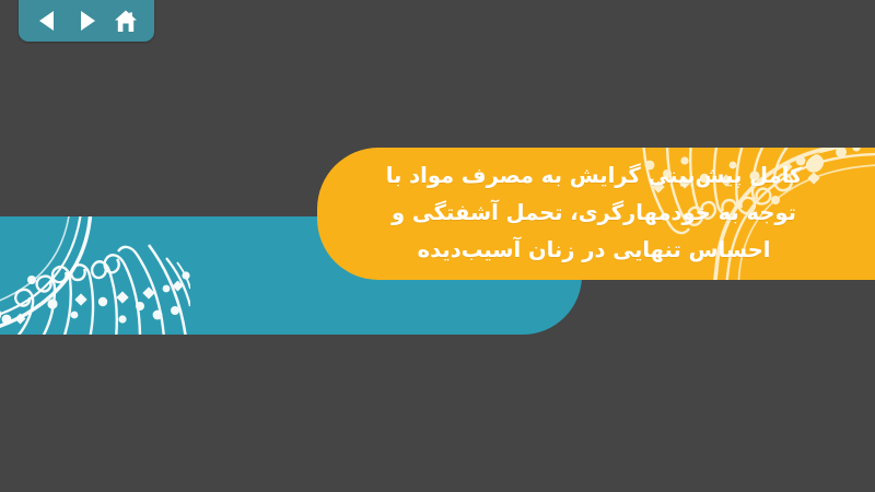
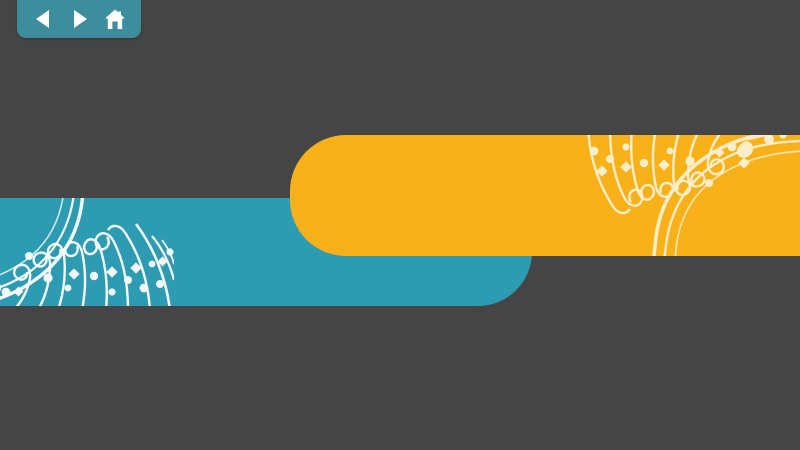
- کامل پیش‌بینی گرایش به مصرف مواد با
- توجه به خودمهارگری، تحمل آشفتگی و
- احساس تنهایی در زنان آسیب‌دیده
